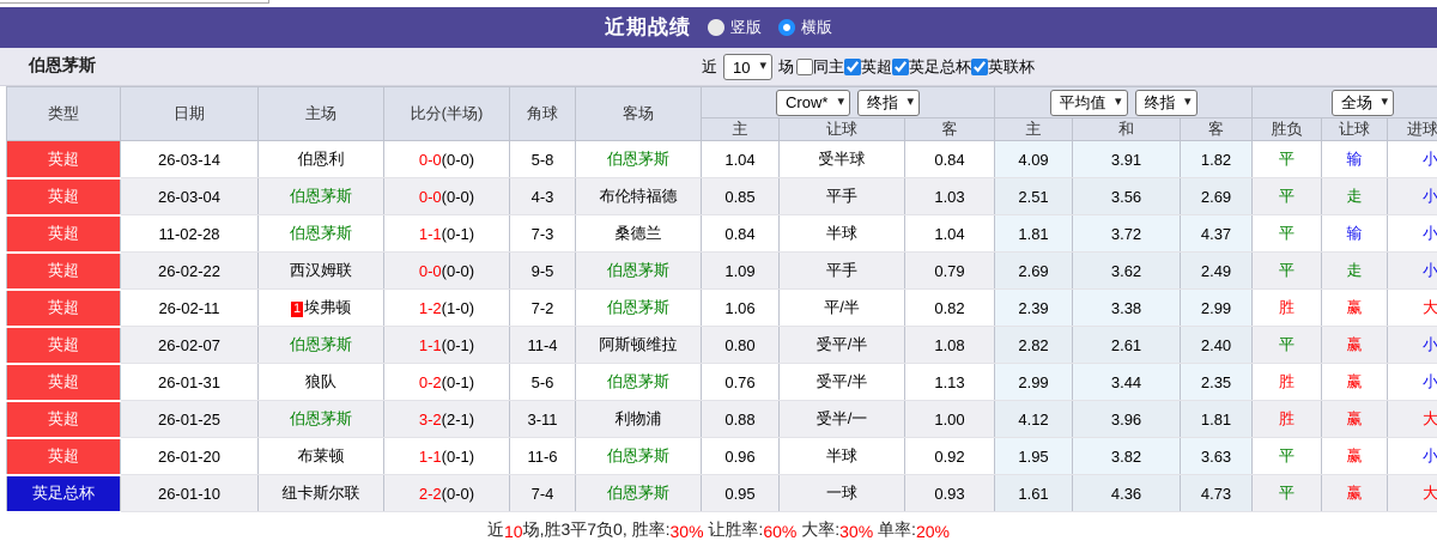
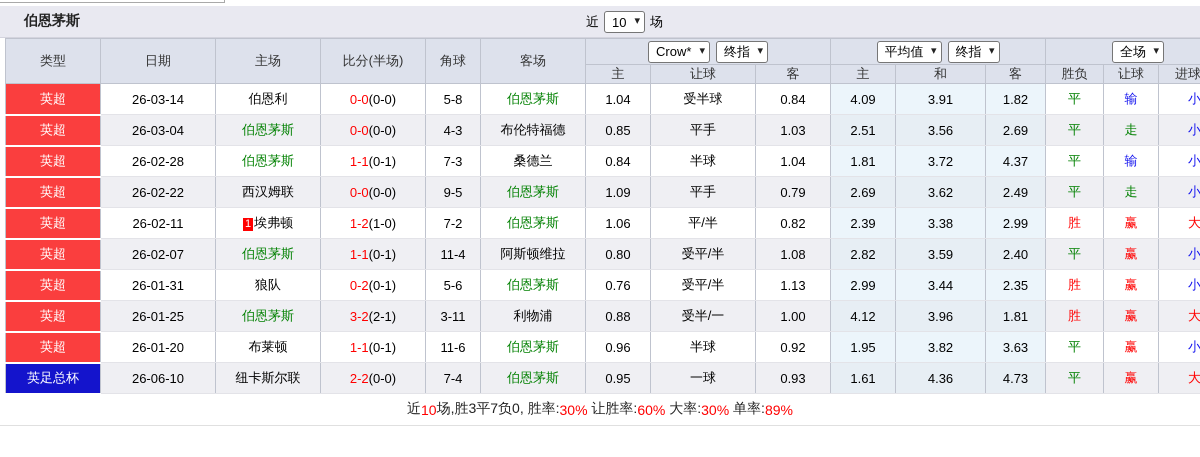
- 近期战绩
- 竖版
- 横版
  伯恩茅斯
  近
  10
  场
- 同主
- 英超
- 英足总杯
- 英联杯
  类型	日期	主场	比分(半场)	角球	客场	Crow* 终指	平均值 终指	全场
  主	让球	客	主	和	客	胜负	让球	进球
  英超	26-03-14	伯恩利	0-0(0-0)	5-8	伯恩茅斯	1.04	受半球	0.84	4.09	3.91	1.82	平	输	小
  英超	26-03-04	伯恩茅斯	0-0(0-0)	4-3	布伦特福德	0.85	平手	1.03	2.51	3.56	2.69	平	走	小
- 英超	11-02-28	伯恩茅斯	1-1(0-1)	7-3	桑德兰	0.84	半球	1.04	1.81	3.72	4.37	平	输	小
+ 英超	26-02-28	伯恩茅斯	1-1(0-1)	7-3	桑德兰	0.84	半球	1.04	1.81	3.72	4.37	平	输	小
  英超	26-02-22	西汉姆联	0-0(0-0)	9-5	伯恩茅斯	1.09	平手	0.79	2.69	3.62	2.49	平	走	小
  英超	26-02-11	1 埃弗顿	1-2(1-0)	7-2	伯恩茅斯	1.06	平/半	0.82	2.39	3.38	2.99	胜	赢	大
- 英超	26-02-07	伯恩茅斯	1-1(0-1)	11-4	阿斯顿维拉	0.80	受平/半	1.08	2.82	2.61	2.40	平	赢	小
+ 英超	26-02-07	伯恩茅斯	1-1(0-1)	11-4	阿斯顿维拉	0.80	受平/半	1.08	2.82	3.59	2.40	平	赢	小
  英超	26-01-31	狼队	0-2(0-1)	5-6	伯恩茅斯	0.76	受平/半	1.13	2.99	3.44	2.35	胜	赢	小
  英超	26-01-25	伯恩茅斯	3-2(2-1)	3-11	利物浦	0.88	受半/一	1.00	4.12	3.96	1.81	胜	赢	大
  英超	26-01-20	布莱顿	1-1(0-1)	11-6	伯恩茅斯	0.96	半球	0.92	1.95	3.82	3.63	平	赢	小
- 英足总杯	26-01-10	纽卡斯尔联	2-2(0-0)	7-4	伯恩茅斯	0.95	一球	0.93	1.61	4.36	4.73	平	赢	大
+ 英足总杯	26-06-10	纽卡斯尔联	2-2(0-0)	7-4	伯恩茅斯	0.95	一球	0.93	1.61	4.36	4.73	平	赢	大
  近
  10
  场,胜3平7负0, 胜率:
  30%
  让胜率:
  60%
  大率:
  30%
  单率:
- 20%
+ 89%
